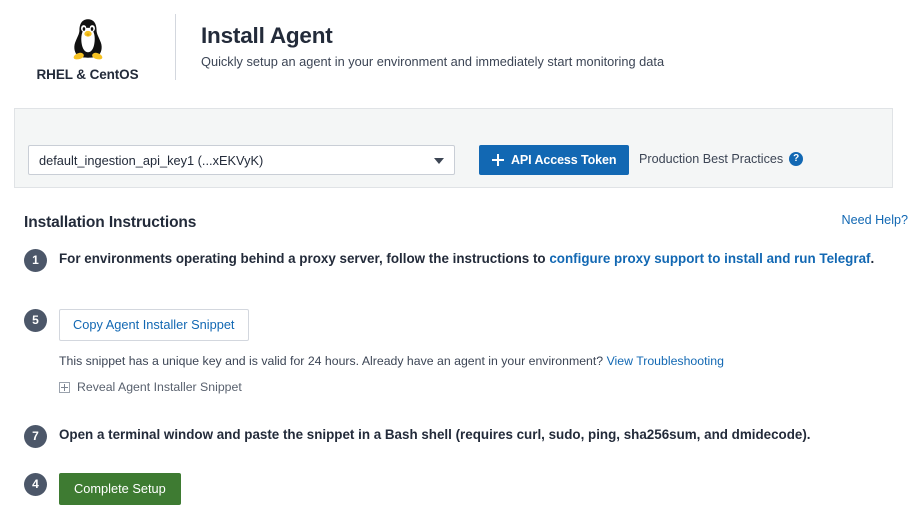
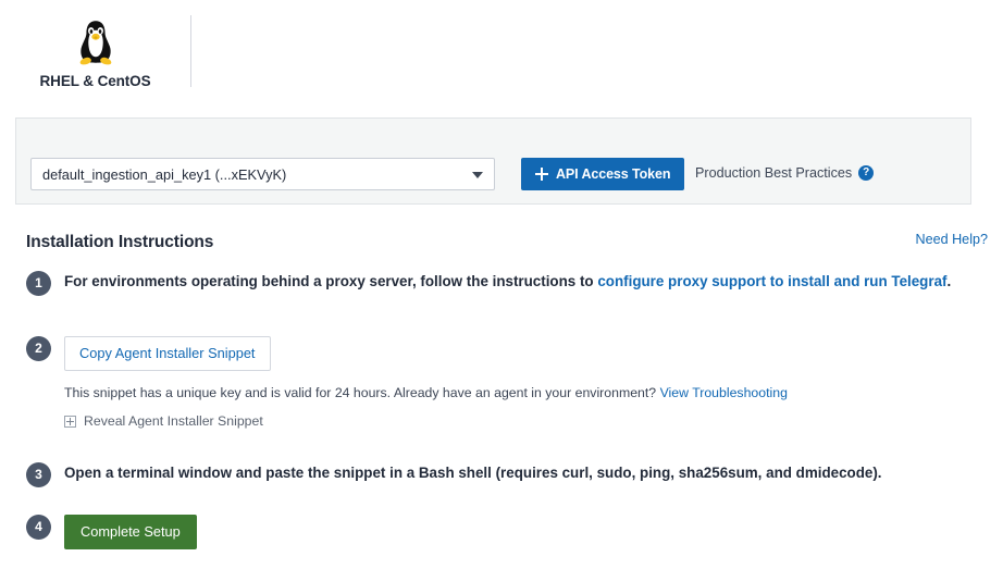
  RHEL & CentOS
- Install Agent
- Quickly setup an agent in your environment and immediately start monitoring data
  default_ingestion_api_key1 (...xEKVyK)
  API Access Token
  Production Best Practices
  ?
  Installation Instructions
  Need Help?
  1
  For environments operating behind a proxy server, follow the instructions to configure proxy support to install and run Telegraf.
- 5
+ 2
  Copy Agent Installer Snippet
  This snippet has a unique key and is valid for 24 hours. Already have an agent in your environment? View Troubleshooting
  Reveal Agent Installer Snippet
- 7
+ 3
  Open a terminal window and paste the snippet in a Bash shell (requires curl, sudo, ping, sha256sum, and dmidecode).
  4
  Complete Setup
